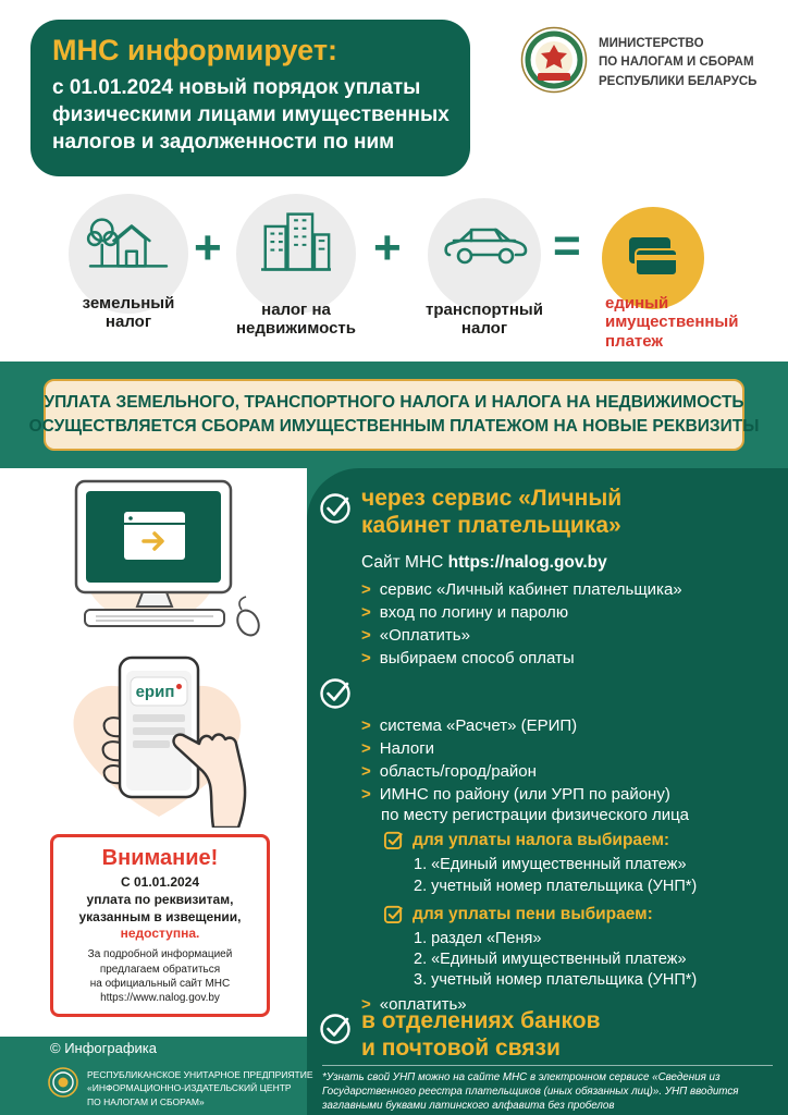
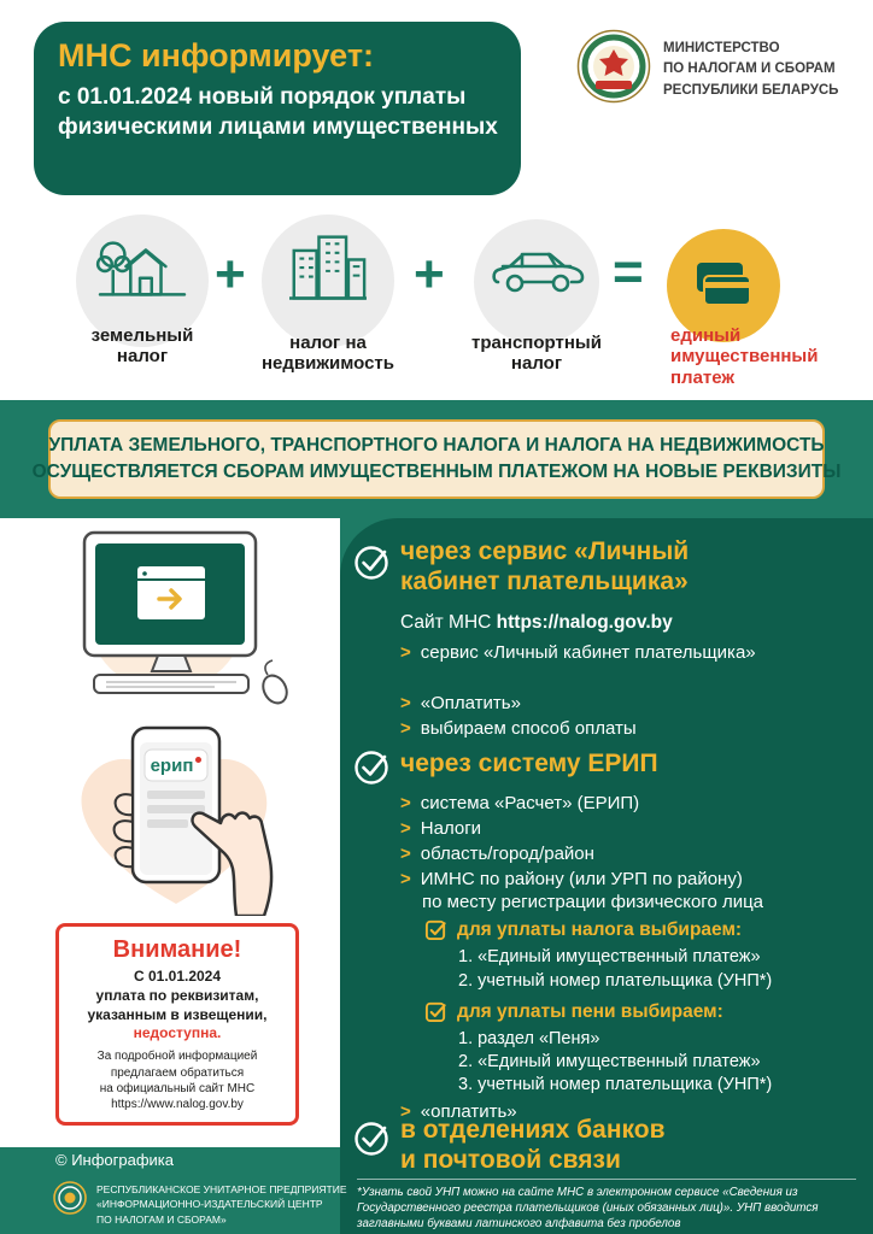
  МНС информирует:
  с 01.01.2024 новый порядок уплаты
  физическими лицами имущественных
- налогов и задолженности по ним
  МИНИСТЕРСТВО
  ПО НАЛОГАМ И СБОРАМ
  РЕСПУБЛИКИ БЕЛАРУСЬ
  +
  +
  =
  земельный
  налог
  налог на
  недвижимость
  транспортный
  налог
  единый
  имущественный
  платеж
  УПЛАТА ЗЕМЕЛЬНОГО, ТРАНСПОРТНОГО НАЛОГА И НАЛОГА НА НЕДВИЖИМОСТЬ
  ОСУЩЕСТВЛЯЕТСЯ СБОРАМ ИМУЩЕСТВЕННЫМ ПЛАТЕЖОМ НА НОВЫЕ РЕКВИЗИТЫ
  через сервис «Личный
  кабинет плательщика»
  Сайт МНС https://nalog.gov.by
  сервис «Личный кабинет плательщика»
- вход по логину и паролю
  «Оплатить»
  выбираем способ оплаты
+ через систему ЕРИП
  система «Расчет» (ЕРИП)
  Налоги
  область/город/район
  ИМНС по району (или УРП по району)
  по месту регистрации физического лица
  для уплаты налога выбираем:
  1. «Единый имущественный платеж»
  2. учетный номер плательщика (УНП*)
  для уплаты пени выбираем:
  1. раздел «Пеня»
  2. «Единый имущественный платеж»
  3. учетный номер плательщика (УНП*)
  «оплатить»
  в отделениях банков
  и почтовой связи
  *Узнать свой УНП можно на сайте МНС в электронном сервисе «Сведения из Государственного реестра плательщиков (иных обязанных лиц)». УНП вводится заглавными буквами латинского алфавита без пробелов
  ерип
  Внимание!
  С 01.01.2024
  уплата по реквизитам,
  указанным в извещении,
  недоступна.
  За подробной информацией
  предлагаем обратиться
  на официальный сайт МНС
  https://www.nalog.gov.by
  © Инфографика
  РЕСПУБЛИКАНСКОЕ УНИТАРНОЕ ПРЕДПРИЯТИЕ
  «ИНФОРМАЦИОННО-ИЗДАТЕЛЬСКИЙ ЦЕНТР
  ПО НАЛОГАМ И СБОРАМ»
